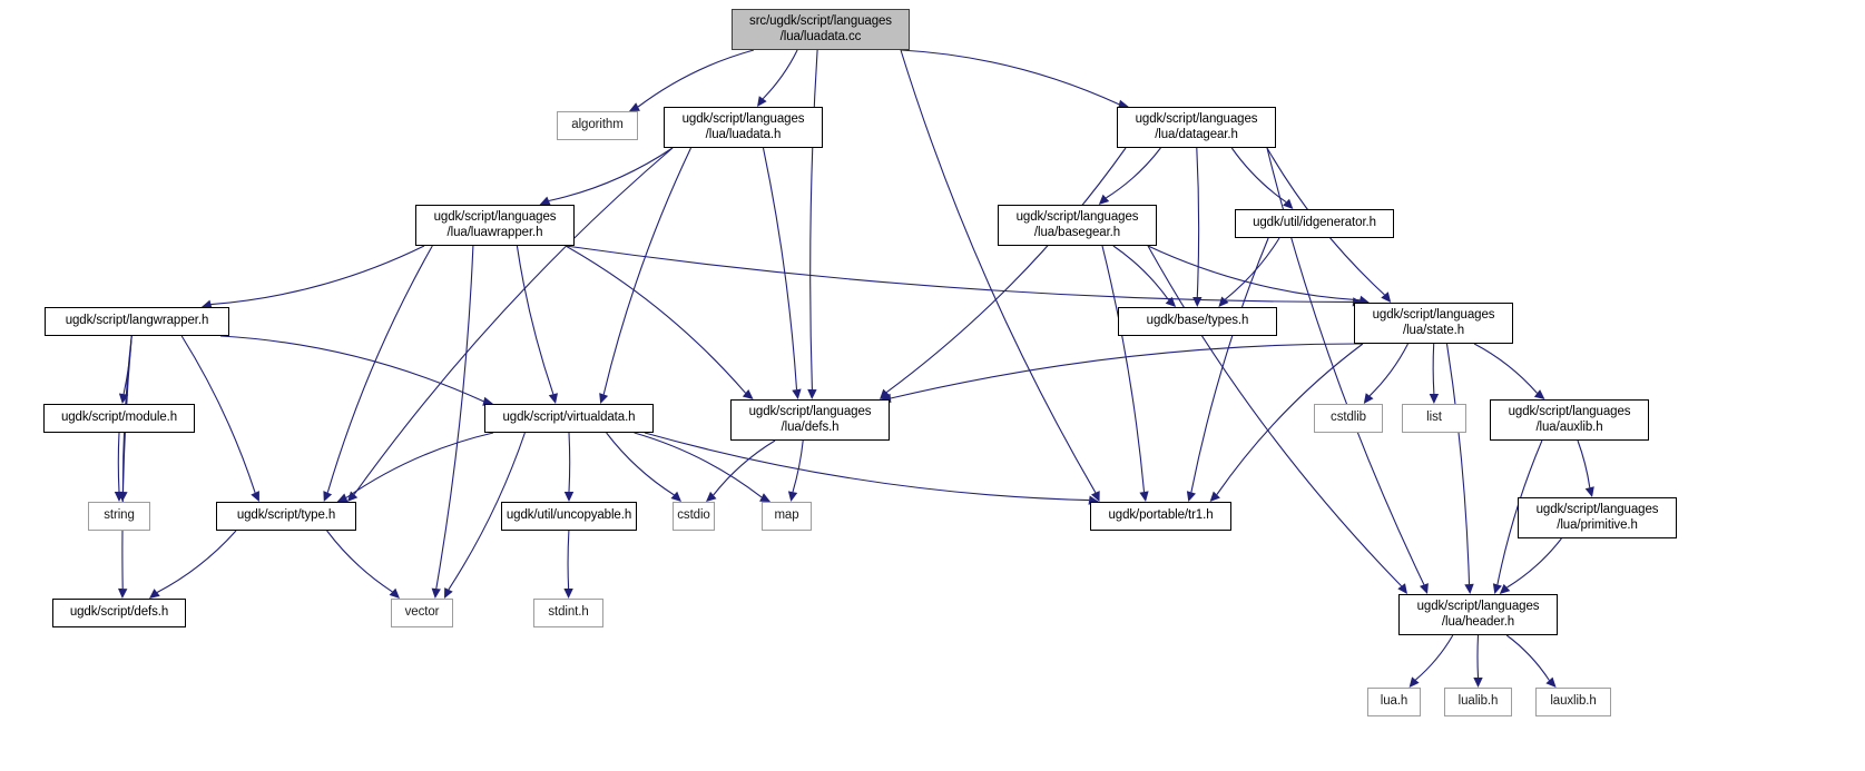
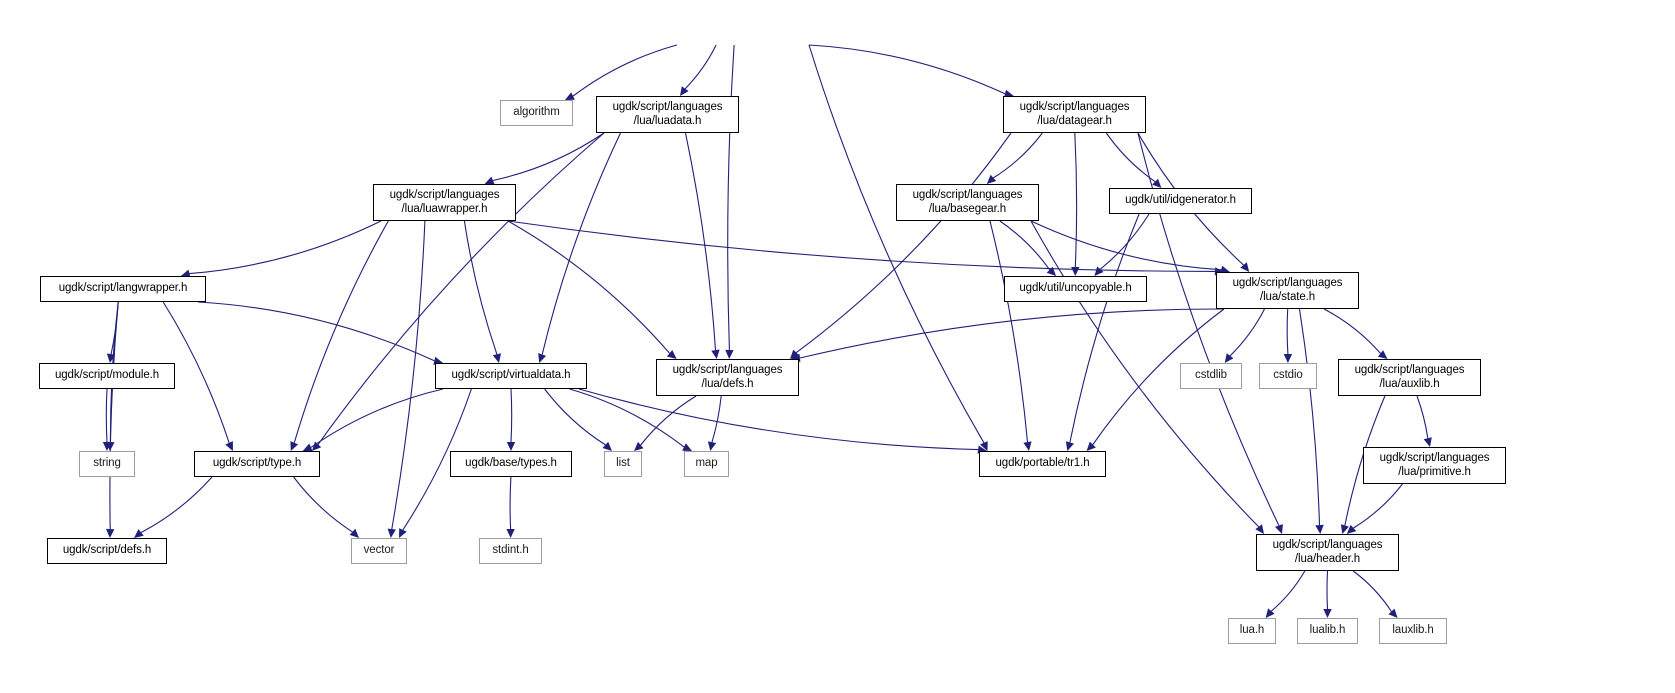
- src/ugdk/script/languages
- /lua/luadata.cc
  algorithm
  ugdk/script/languages
  /lua/luadata.h
  ugdk/script/languages
  /lua/datagear.h
  ugdk/script/languages
  /lua/luawrapper.h
  ugdk/script/languages
  /lua/basegear.h
  ugdk/util/idgenerator.h
  ugdk/script/langwrapper.h
- ugdk/base/types.h
+ ugdk/util/uncopyable.h
  ugdk/script/languages
  /lua/state.h
  ugdk/script/module.h
  ugdk/script/virtualdata.h
  ugdk/script/languages
  /lua/defs.h
  cstdlib
- list
+ cstdio
  ugdk/script/languages
  /lua/auxlib.h
  string
  ugdk/script/type.h
- ugdk/util/uncopyable.h
+ ugdk/base/types.h
- cstdio
+ list
  map
  ugdk/portable/tr1.h
  ugdk/script/languages
  /lua/primitive.h
  ugdk/script/defs.h
  vector
  stdint.h
  ugdk/script/languages
  /lua/header.h
  lua.h
  lualib.h
  lauxlib.h
